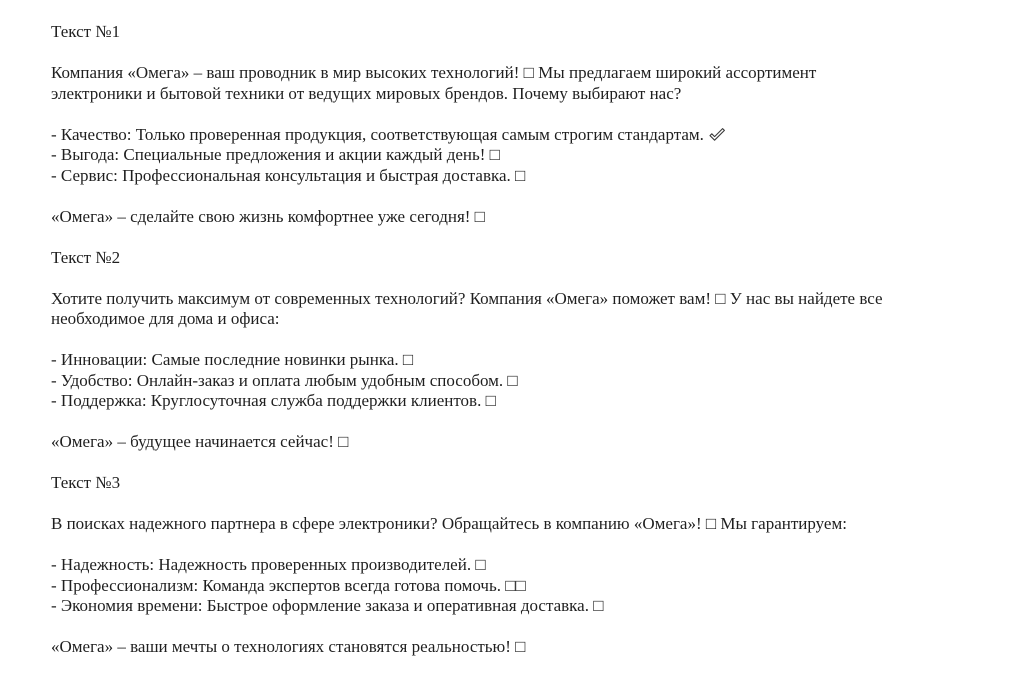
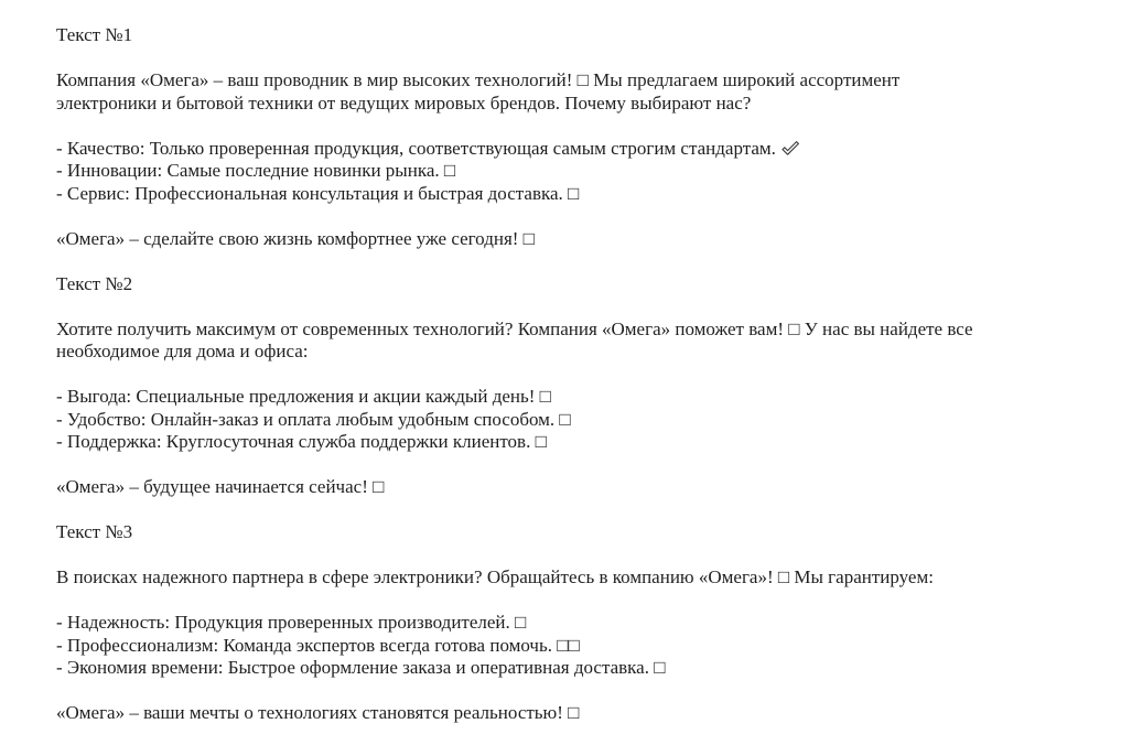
  Текст №1
  Компания «Омега» – ваш проводник в мир высоких технологий! □ Мы предлагаем широкий ассортимент
  электроники и бытовой техники от ведущих мировых брендов. Почему выбирают нас?
  - Качество: Только проверенная продукция, соответствующая самым строгим стандартам.
- - Выгода: Специальные предложения и акции каждый день! □
+ - Инновации: Самые последние новинки рынка. □
  - Сервис: Профессиональная консультация и быстрая доставка. □
  «Омега» – сделайте свою жизнь комфортнее уже сегодня! □
  Текст №2
  Хотите получить максимум от современных технологий? Компания «Омега» поможет вам! □ У нас вы найдете все
  необходимое для дома и офиса:
- - Инновации: Самые последние новинки рынка. □
+ - Выгода: Специальные предложения и акции каждый день! □
  - Удобство: Онлайн-заказ и оплата любым удобным способом. □
  - Поддержка: Круглосуточная служба поддержки клиентов. □
  «Омега» – будущее начинается сейчас! □
  Текст №3
  В поисках надежного партнера в сфере электроники? Обращайтесь в компанию «Омега»! □ Мы гарантируем:
- - Надежность: Надежность проверенных производителей. □
+ - Надежность: Продукция проверенных производителей. □
  - Профессионализм: Команда экспертов всегда готова помочь. □□
  - Экономия времени: Быстрое оформление заказа и оперативная доставка. □
  «Омега» – ваши мечты о технологиях становятся реальностью! □
